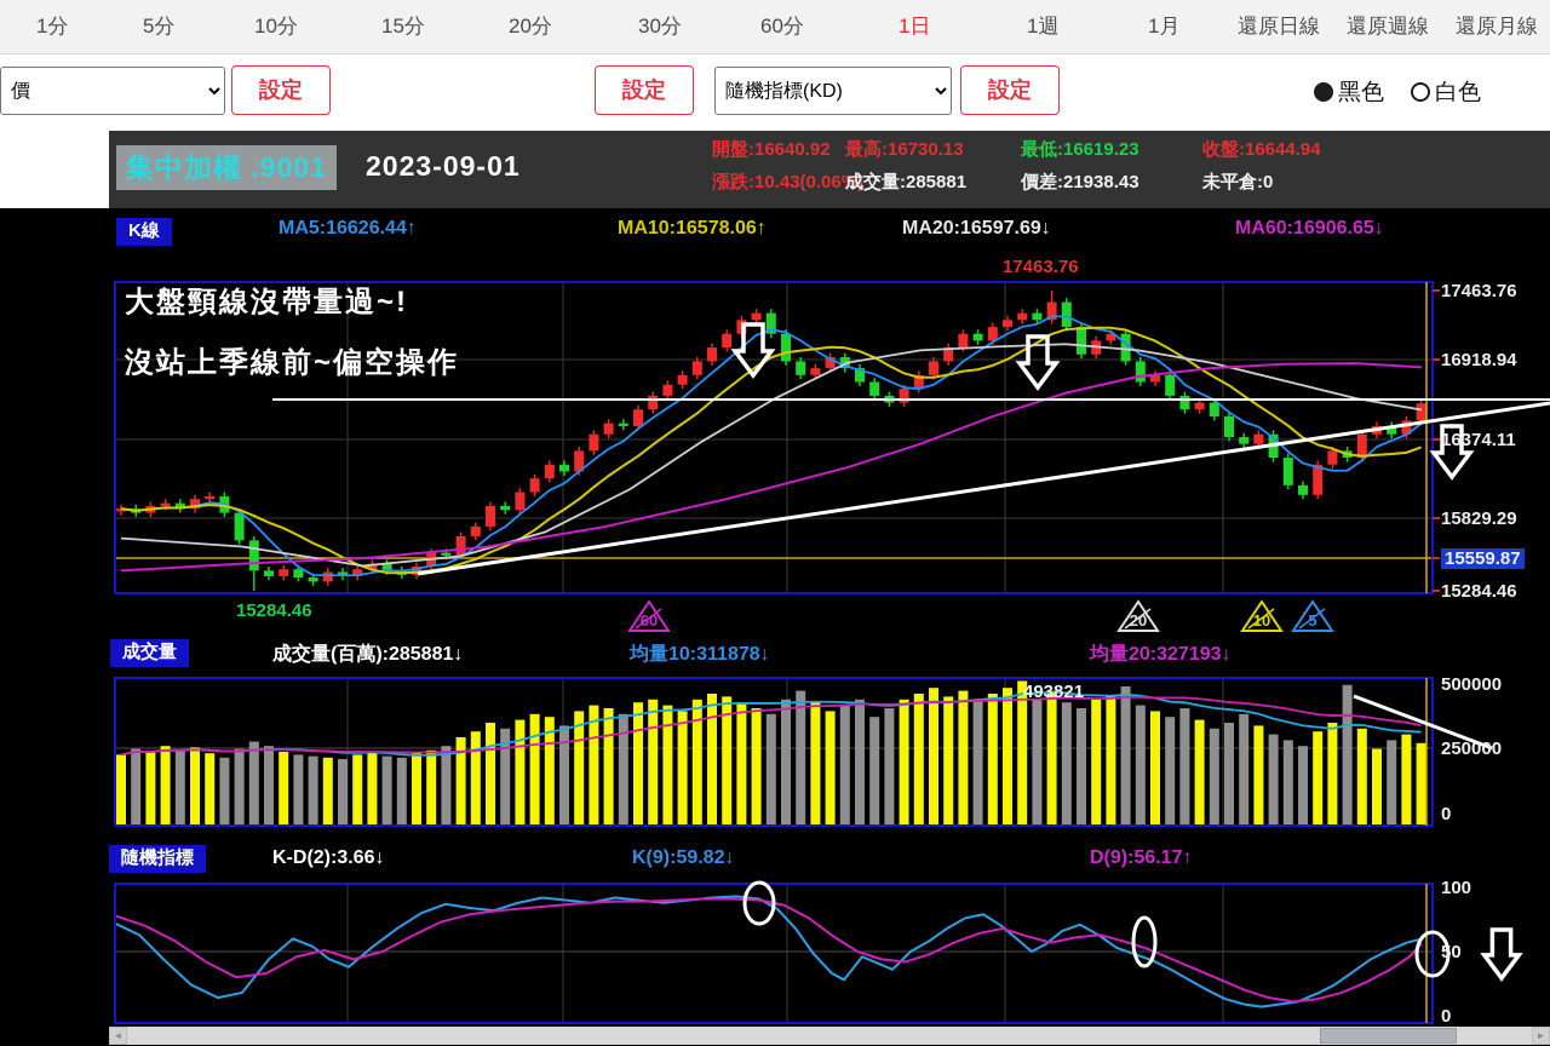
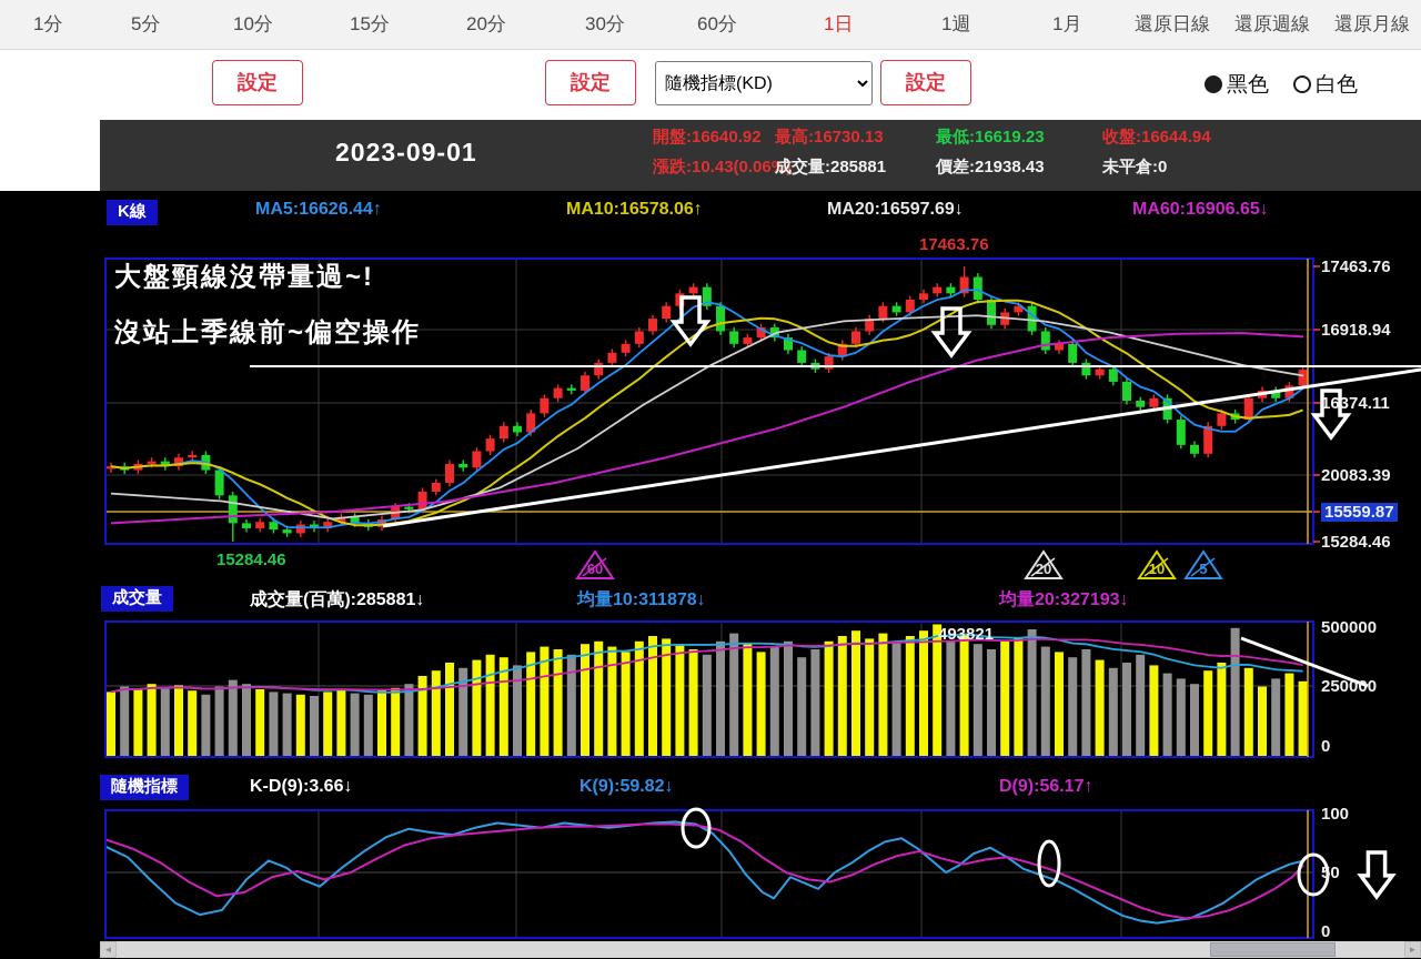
  1分
  5分
  10分
  15分
  20分
  30分
  60分
  1日
  1週
  1月
  還原日線
  還原週線
  還原月線
- 價
  設定
  設定
  隨機指標(KD)
  設定
  黑色
  白色
- 集中加權 .9001
  2023-09-01
  開盤:16640.92
  最高:16730.13
  最低:16619.23
  收盤:16644.94
  漲跌:10.43(0.06%)
  成交量:285881
  價差:21938.43
  未平倉:0
  60
  20
  10
  5
  K線
  MA5:16626.44↑
  MA10:16578.06↑
  MA20:16597.69↓
  MA60:16906.65↓
  大盤頸線沒帶量過~!
  沒站上季線前~偏空操作
  17463.76
  15284.46
  17463.76
  16918.94
  16374.11
- 15829.29
+ 20083.39
  15559.87
  15284.46
  500000
  250000
  0
  100
  50
  0
  成交量
  成交量(百萬):285881↓
  均量10:311878↓
  均量20:327193↓
  493821
  隨機指標
- K-D(2):3.66↓
+ K-D(9):3.66↓
  K(9):59.82↓
  D(9):56.17↑
  ◄
  ►
